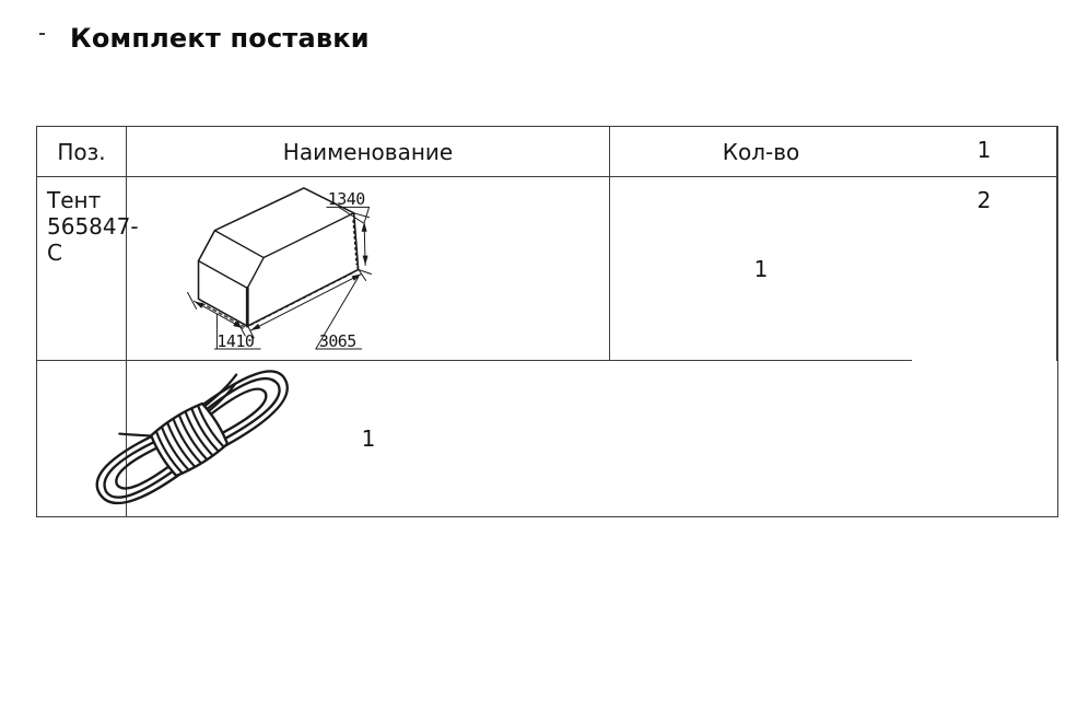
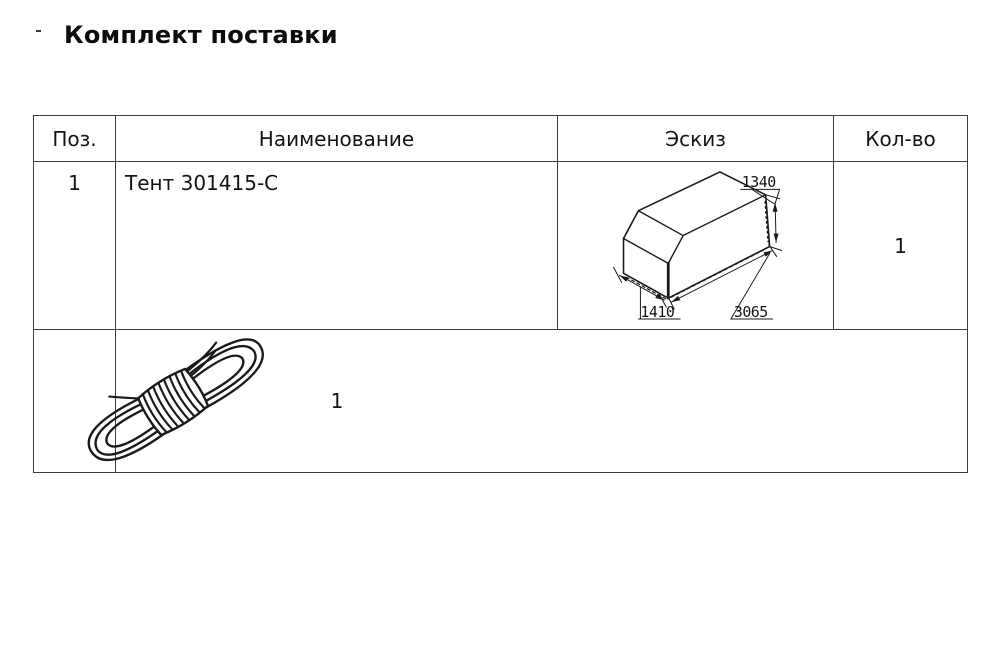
  Комплект поставки
  Поз.
  Наименование
+ Эскиз
  Кол-во
  1
- Тент 565847-С
+ Тент 301415-С
  1340
  1410
  3065
  1
- 2
  1
